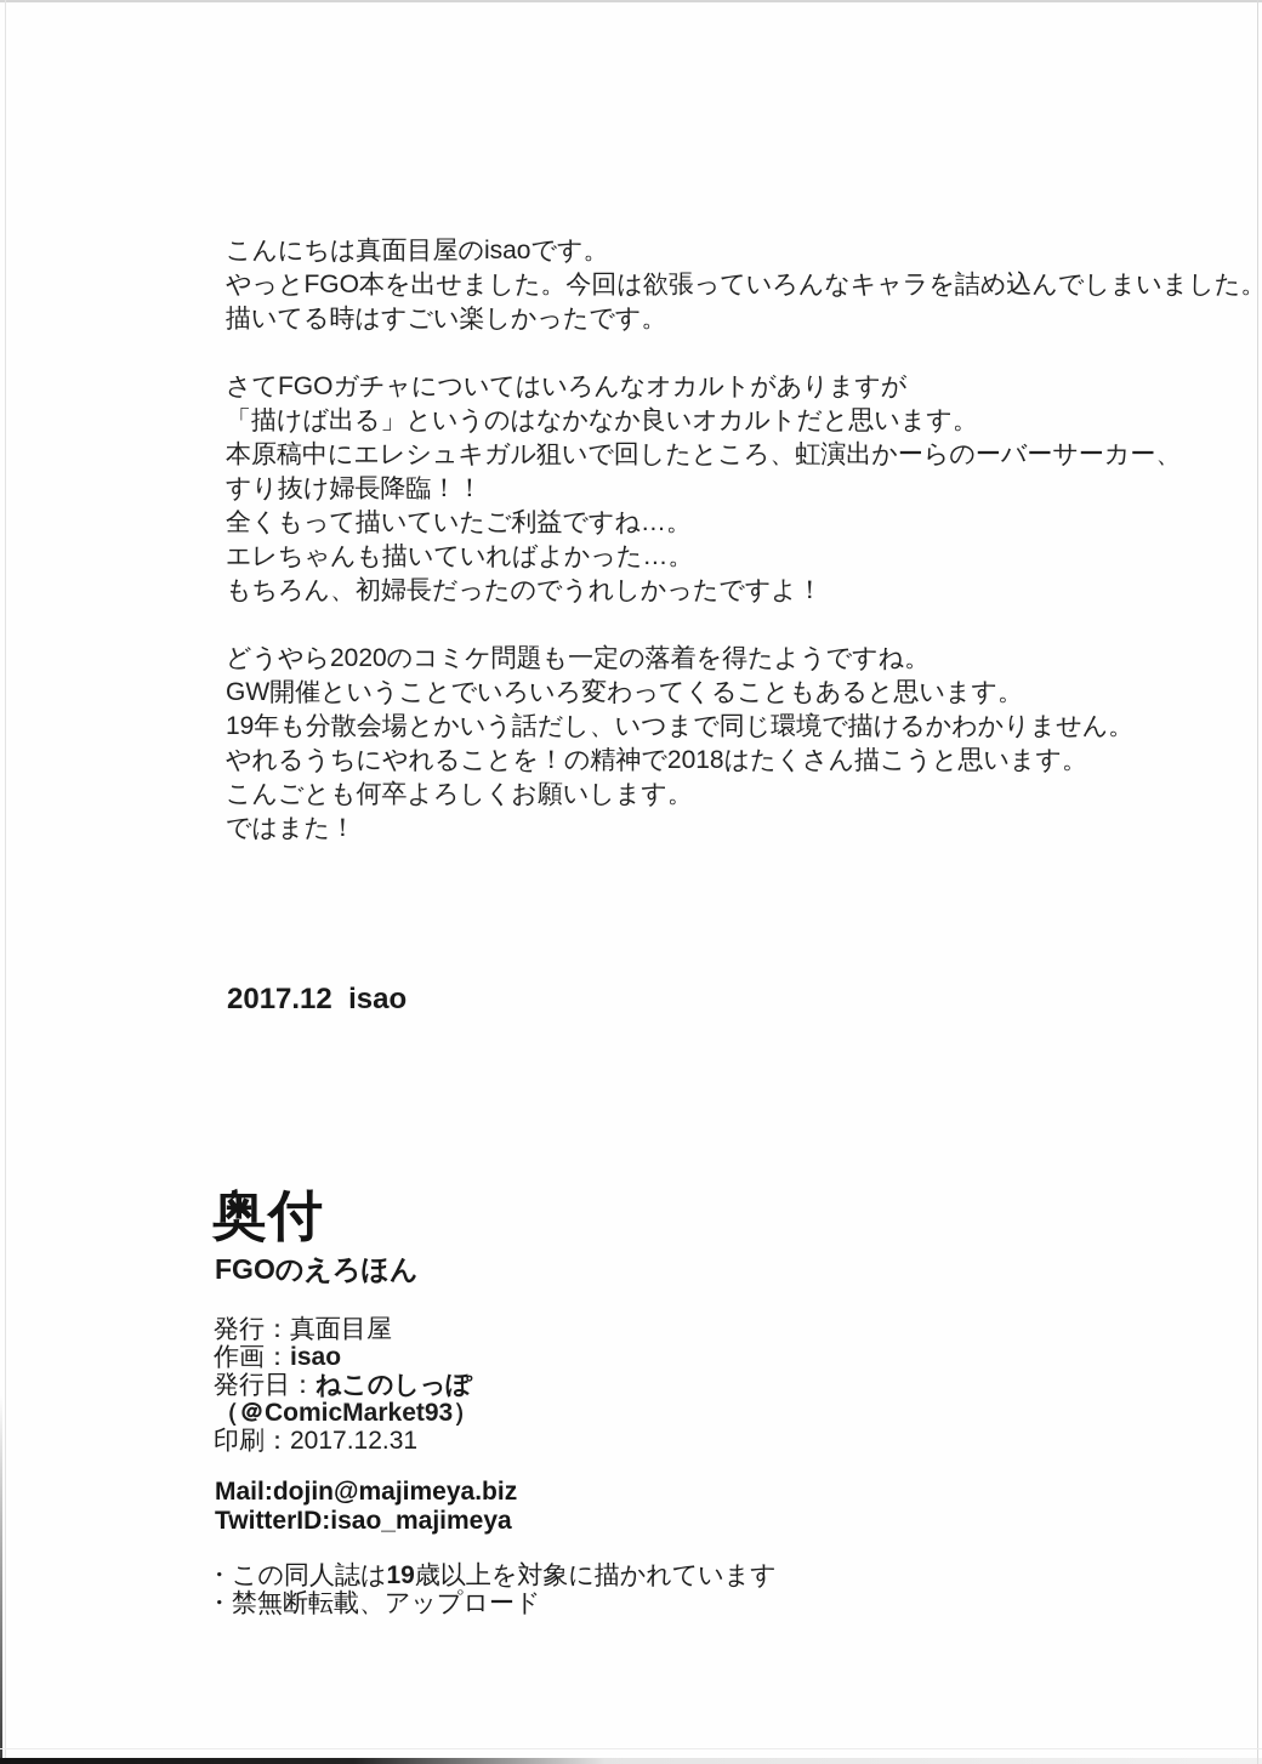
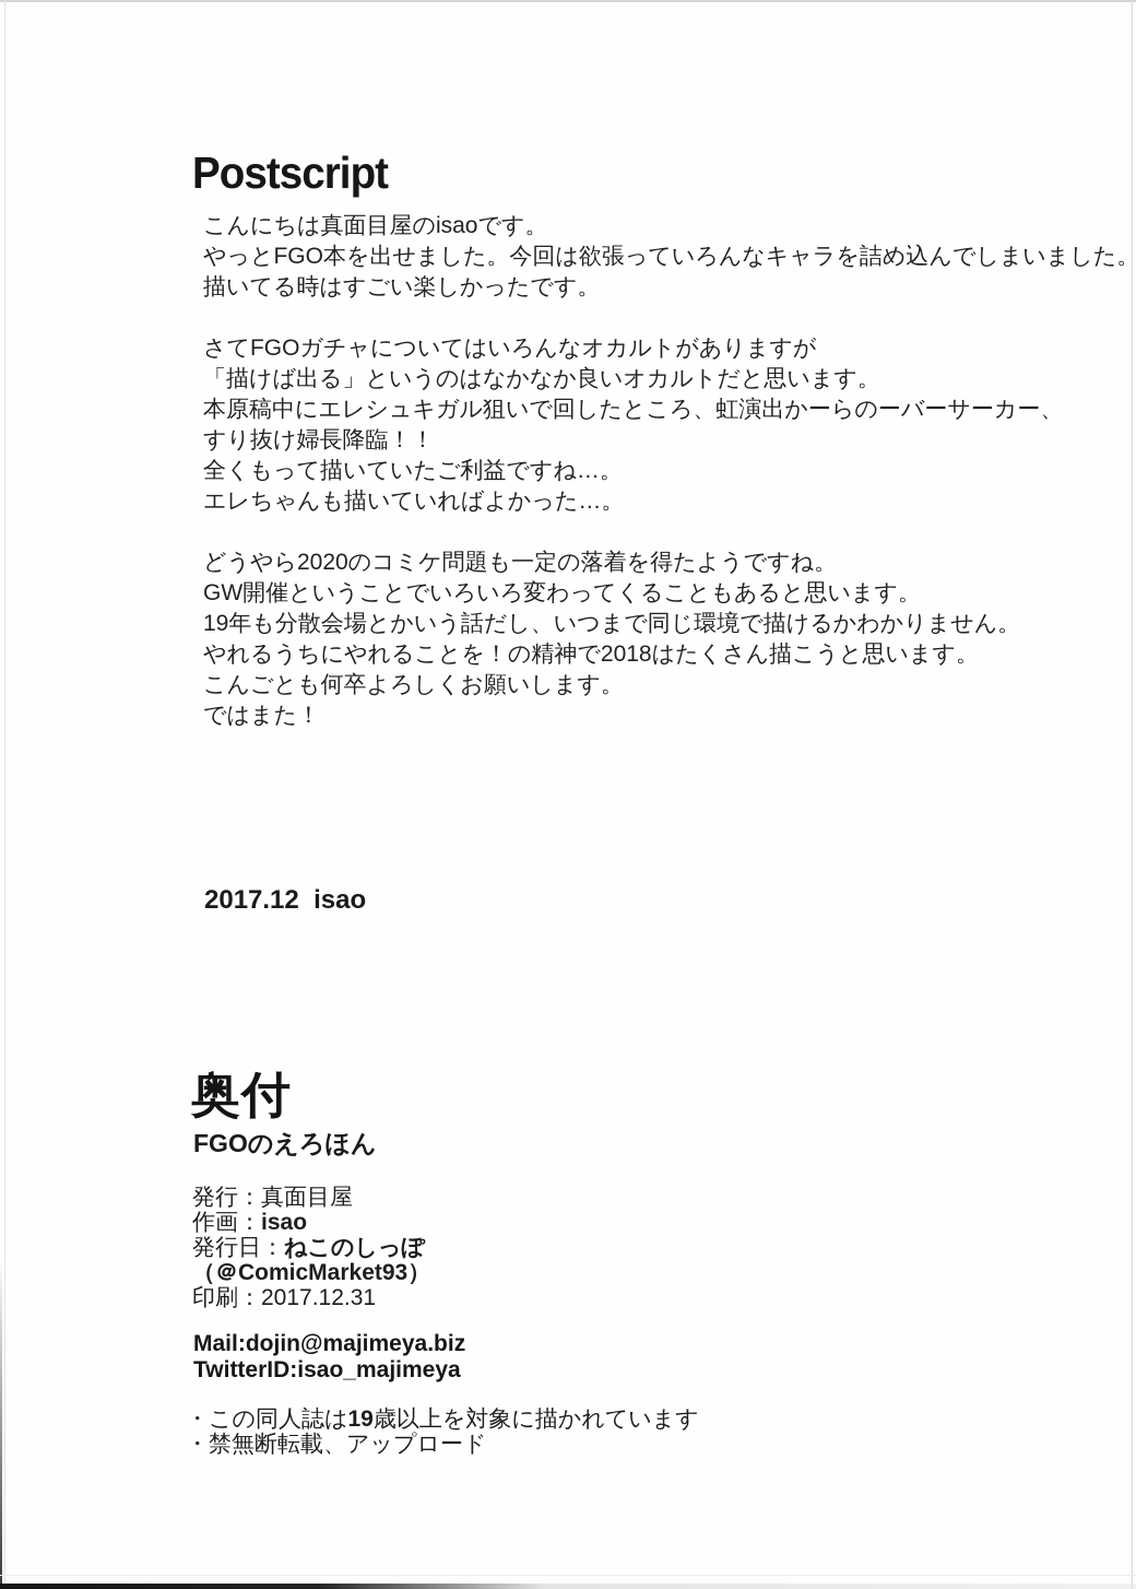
+ Postscript
  こんにちは真面目屋のisaoです。
  やっとFGO本を出せました。今回は欲張っていろんなキャラを詰め込んでしまいました。
  描いてる時はすごい楽しかったです。
  さてFGOガチャについてはいろんなオカルトがありますが
  「描けば出る」というのはなかなか良いオカルトだと思います。
  本原稿中にエレシュキガル狙いで回したところ、虹演出かーらのーバーサーカー、
  すり抜け婦長降臨！！
  全くもって描いていたご利益ですね…。
  エレちゃんも描いていればよかった…。
- もちろん、初婦長だったのでうれしかったですよ！
  どうやら2020のコミケ問題も一定の落着を得たようですね。
  GW開催ということでいろいろ変わってくることもあると思います。
  19年も分散会場とかいう話だし、いつまで同じ環境で描けるかわかりません。
  やれるうちにやれることを！の精神で2018はたくさん描こうと思います。
  こんごとも何卒よろしくお願いします。
  ではまた！
  2017.12 isao
  奥付
  FGOのえろほん
  発行：真面目屋
  作画：isao
  発行日：ねこのしっぽ
  （＠ComicMarket93）
  印刷：2017.12.31
  Mail:dojin@majimeya.biz
  TwitterID:isao_majimeya
  ・この同人誌は19歳以上を対象に描かれています
  ・禁無断転載、アップロード
